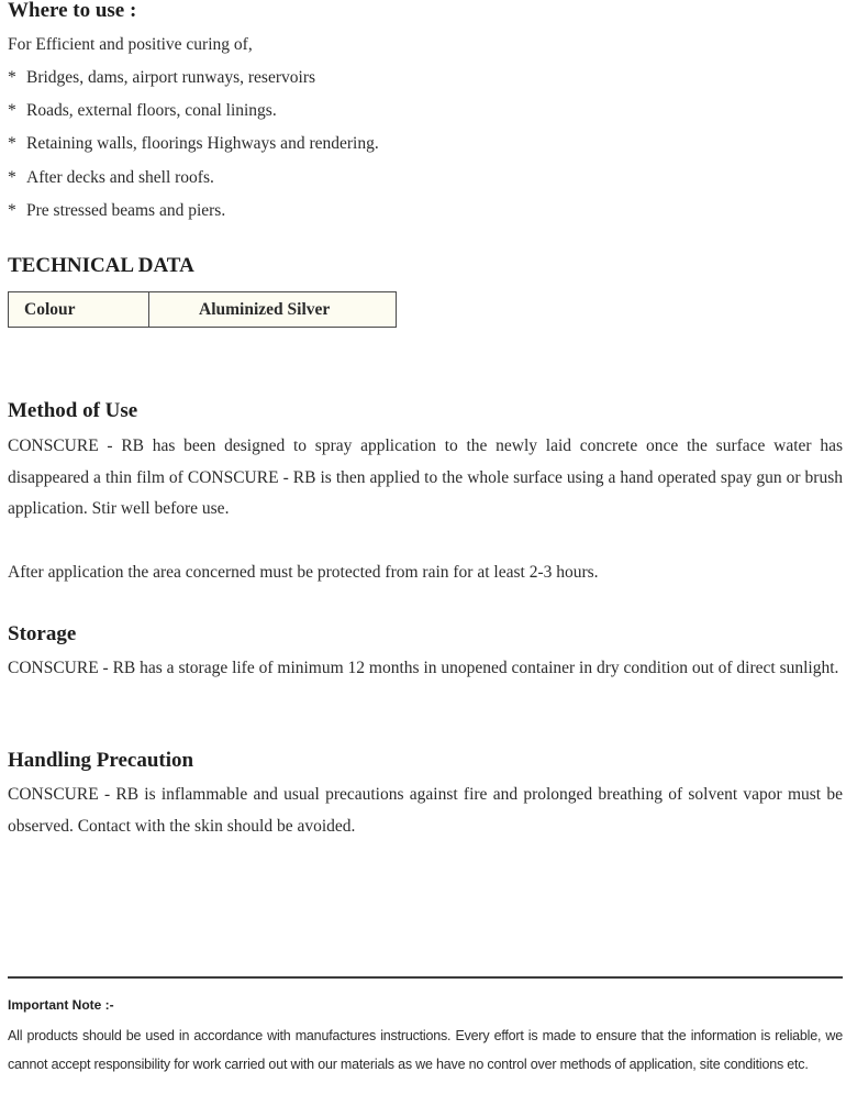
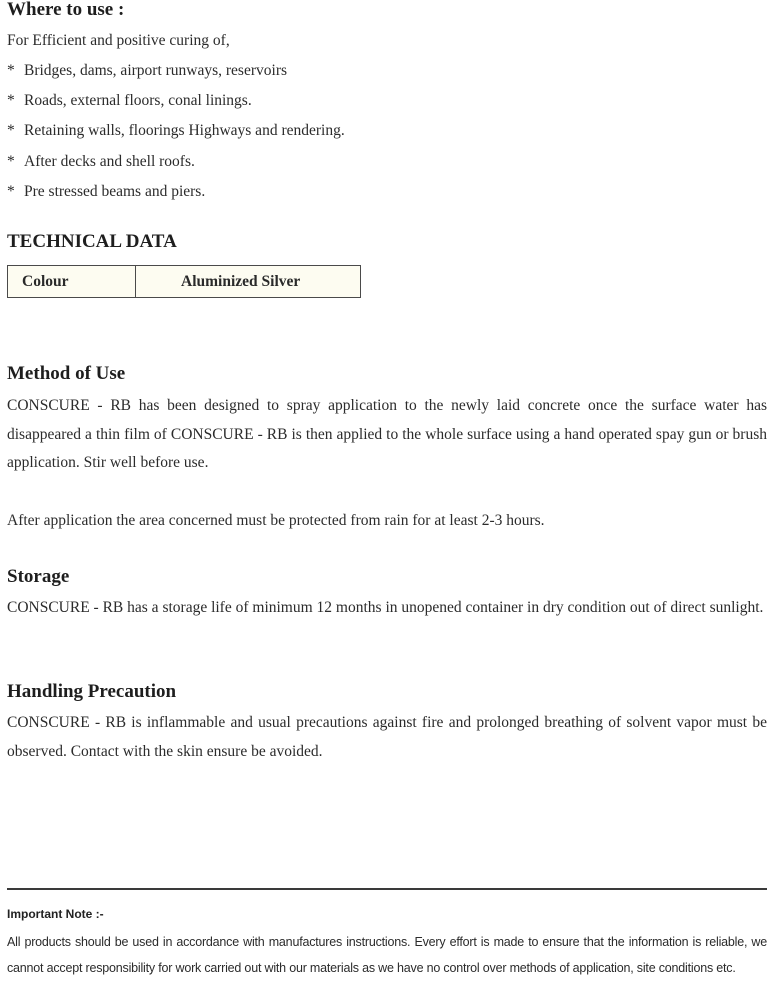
  Where to use :
  For Efficient and positive curing of,
  *
  Bridges, dams, airport runways, reservoirs
  *
  Roads, external floors, conal linings.
  *
  Retaining walls, floorings Highways and rendering.
  *
  After decks and shell roofs.
  *
  Pre stressed beams and piers.
  TECHNICAL DATA
  Colour	Aluminized Silver
  Method of Use
  CONSCURE - RB has been designed to spray application to the newly laid concrete once the surface water has disappeared a thin film of CONSCURE - RB is then applied to the whole surface using a hand operated spay gun or brush application. Stir well before use.
  After application the area concerned must be protected from rain for at least 2-3 hours.
  Storage
  CONSCURE - RB has a storage life of minimum 12 months in unopened container in dry condition out of direct sunlight.
  Handling Precaution
- CONSCURE - RB is inflammable and usual precautions against fire and prolonged breathing of solvent vapor must be observed. Contact with the skin should be avoided.
+ CONSCURE - RB is inflammable and usual precautions against fire and prolonged breathing of solvent vapor must be observed. Contact with the skin ensure be avoided.
  Important Note :-
  All products should be used in accordance with manufactures instructions. Every effort is made to ensure that the information is reliable, we cannot accept responsibility for work carried out with our materials as we have no control over methods of application, site conditions etc.
